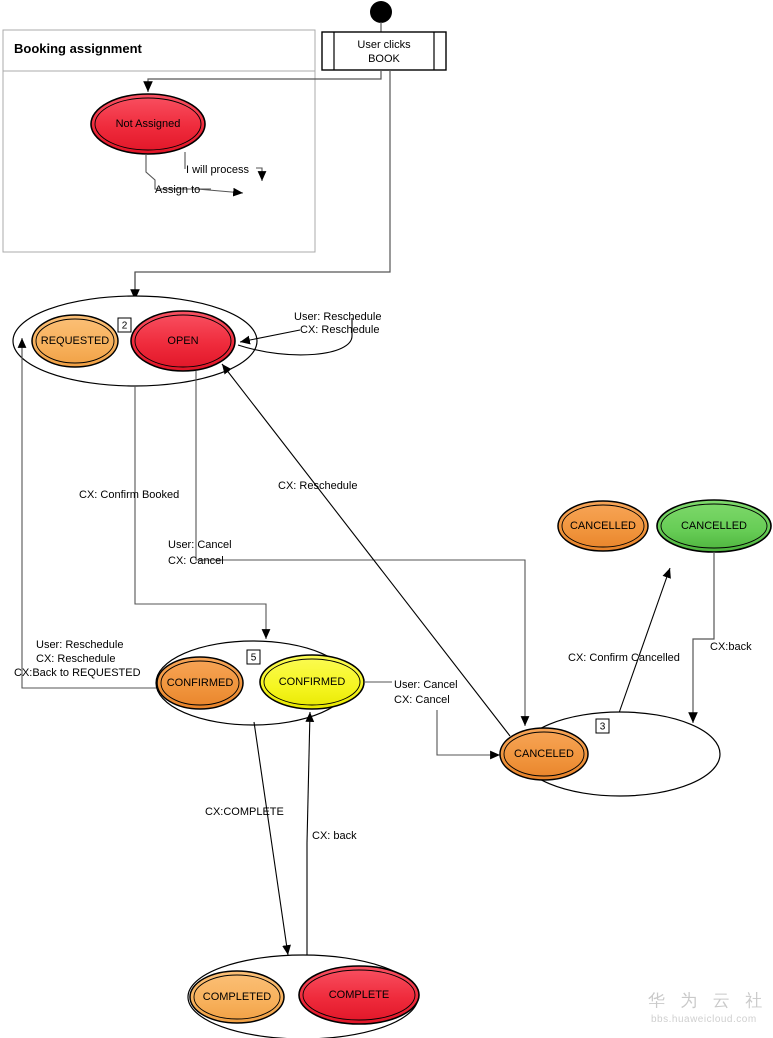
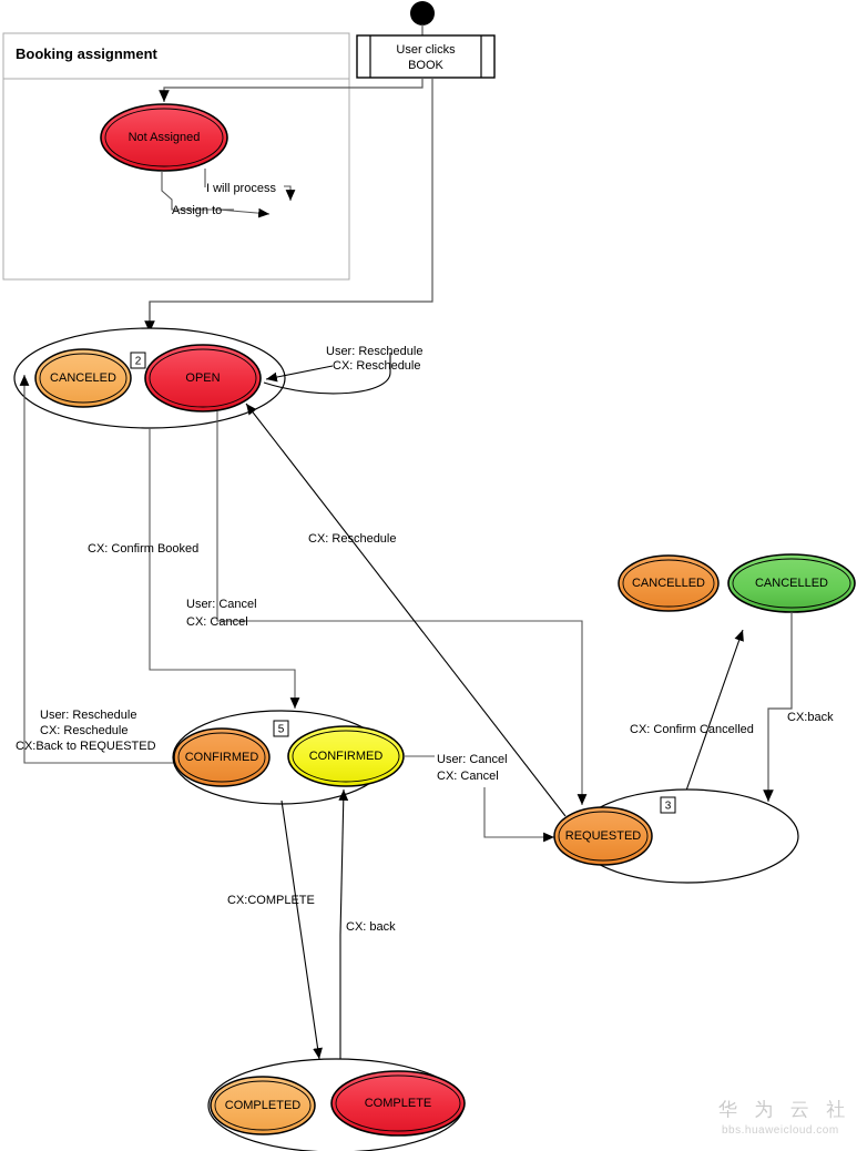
  Booking assignment
  User clicks
  BOOK
  Not Assigned
  Assign to
  I will process
  2
- REQUESTED
+ CANCELED
  OPEN
  User: Reschedule
  CX: Reschedule
  CX: Confirm Booked
  User: Cancel
  CX: Cancel
  CX: Reschedule
  User: Reschedule
  CX: Reschedule
  CX:Back to REQUESTED
  5
  CONFIRMED
  CONFIRMED
  User: Cancel
  CX: Cancel
  CX:COMPLETE
  CX: back
  CANCELLED
  CANCELLED
  CX: Confirm Cancelled
  CX:back
  3
- CANCELED
+ REQUESTED
  COMPLETED
  COMPLETE
  华 为 云 社
  bbs.huaweicloud.com
